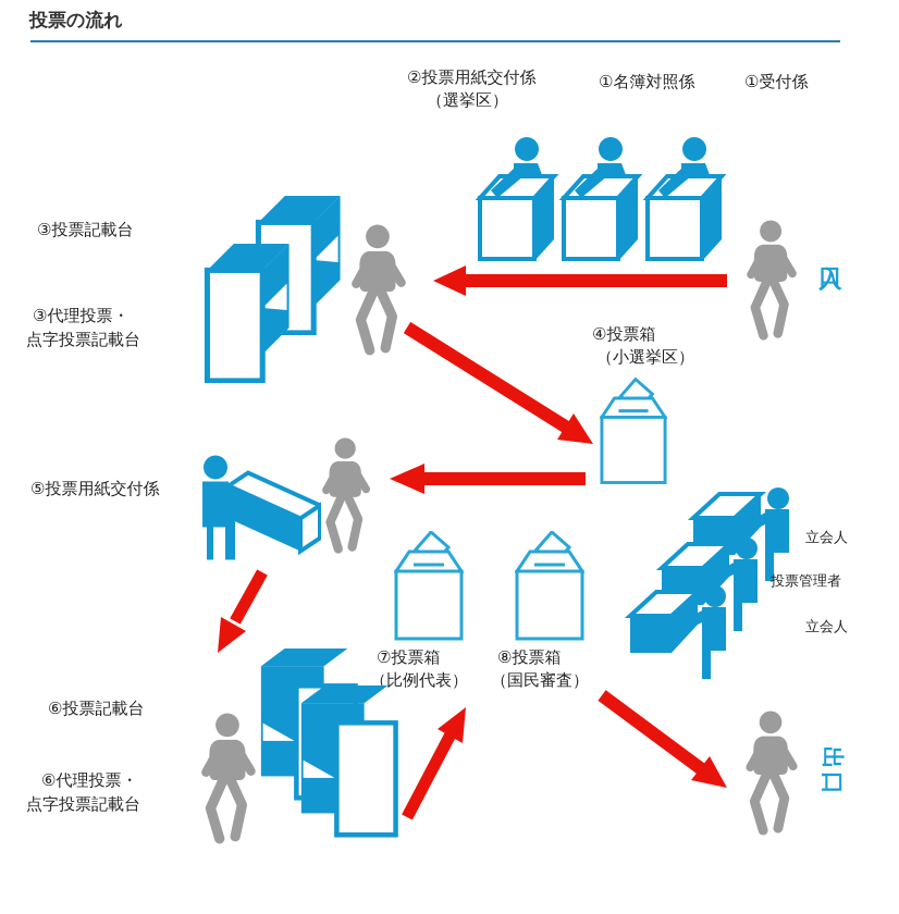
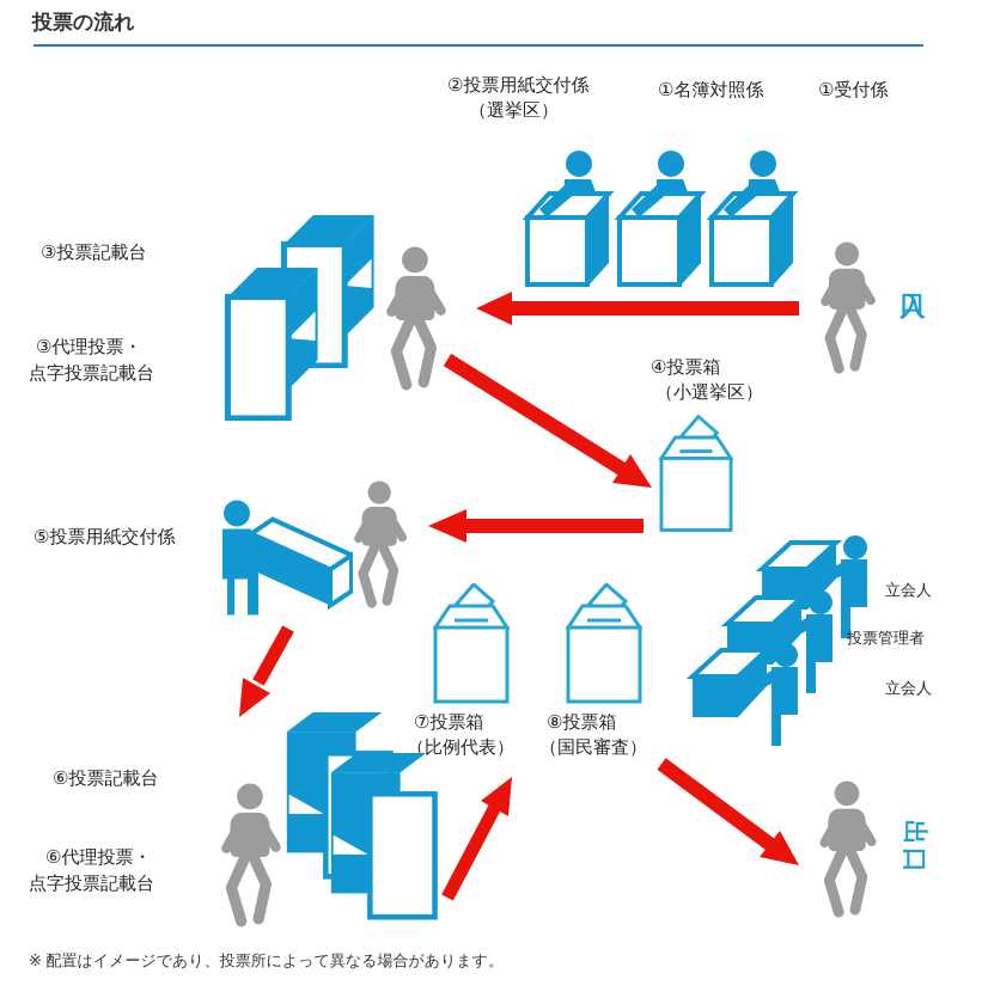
  投票の流れ
  ②投票用紙交付係
  （選挙区）
  ①名簿対照係
  ①受付係
  ③投票記載台
  ③代理投票・
  点字投票記載台
  ④投票箱
  （小選挙区）
  ⑤投票用紙交付係
  立会人
  投票管理者
  立会人
  ⑦投票箱
  （比例代表）
  ⑧投票箱
  （国民審査）
  ⑥投票記載台
  ⑥代理投票・
  点字投票記載台
+ ※ 配置はイメージであり、投票所によって異なる場合があります。
